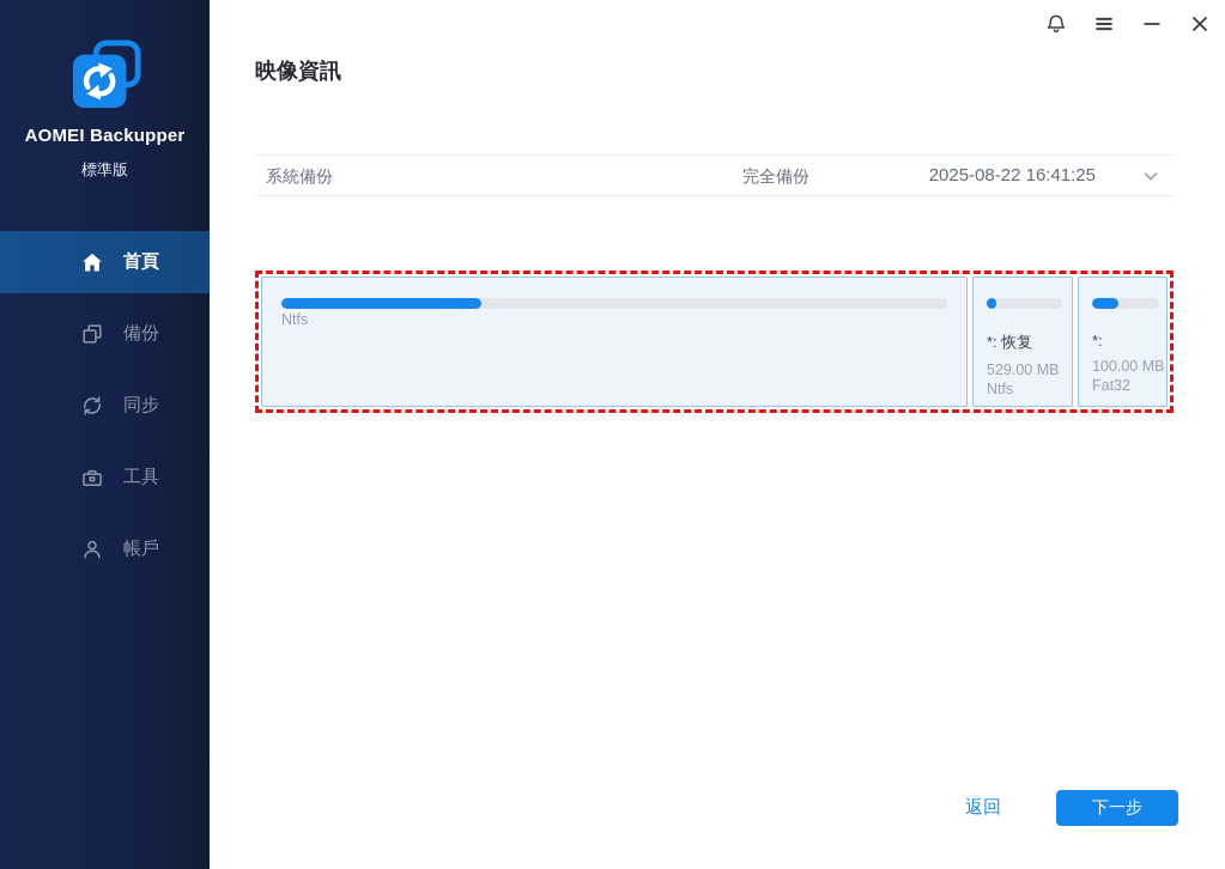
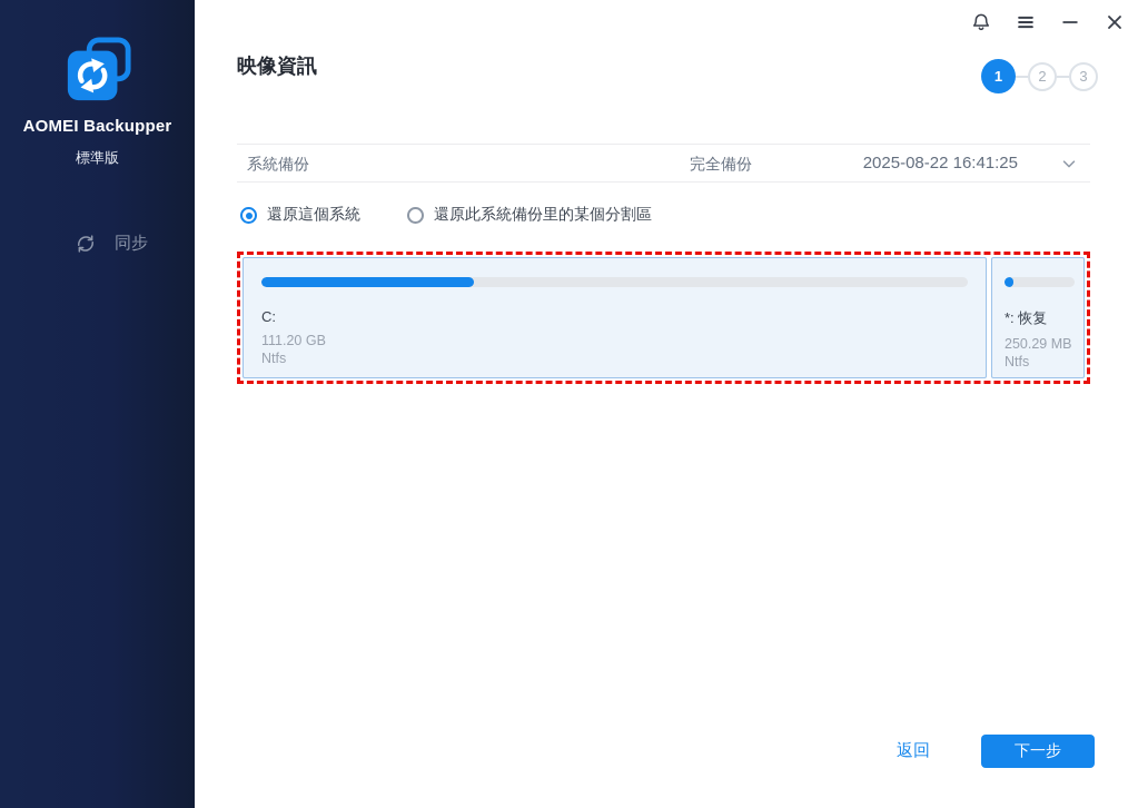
  AOMEI Backupper
  標準版
- 首頁
- 備份
  同步
- 工具
- 帳戶
  映像資訊
+ 1
+ 2
+ 3
  系統備份
  完全備份
  2025-08-22 16:41:25
+ 還原這個系統
+ 還原此系統備份里的某個分割區
+ C:
+ 111.20 GB
  Ntfs
  *: 恢复
- 529.00 MB
+ 250.29 MB
  Ntfs
- *:
- 100.00 MB
- Fat32
  返回
  下一步
